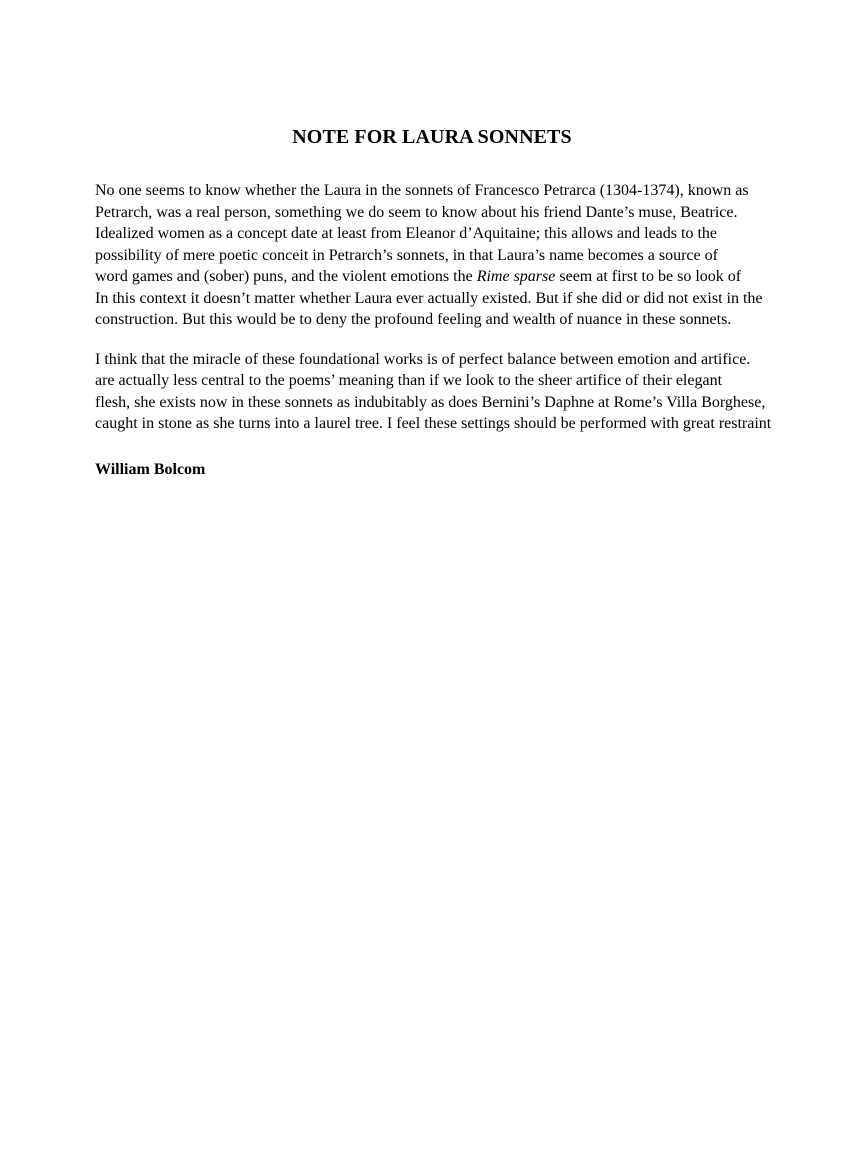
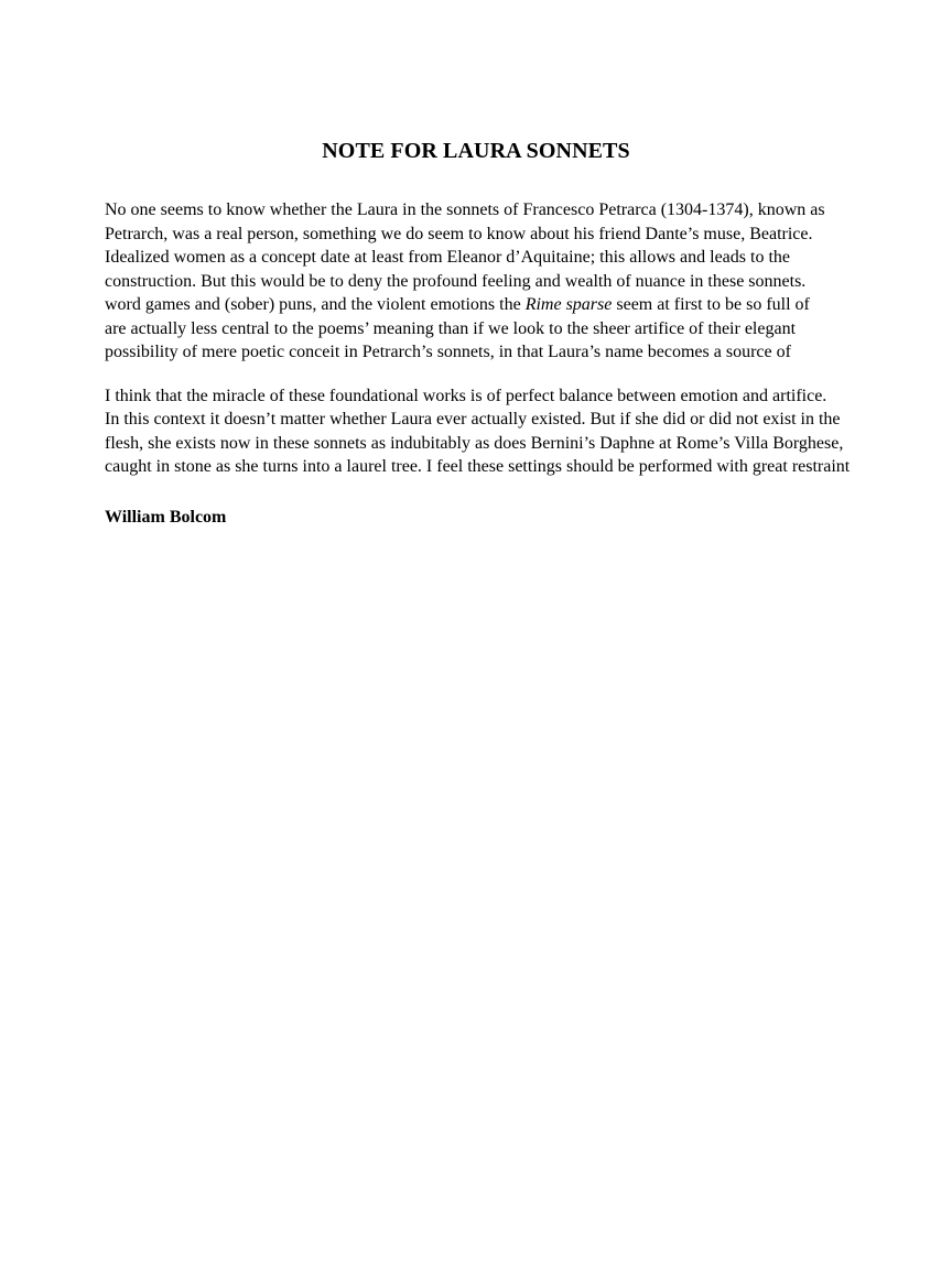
  NOTE FOR LAURA SONNETS
  No one seems to know whether the Laura in the sonnets of Francesco Petrarca (1304-1374), known as
  Petrarch, was a real person, something we do seem to know about his friend Dante’s muse, Beatrice.
  Idealized women as a concept date at least from Eleanor d’Aquitaine; this allows and leads to the
- possibility of mere poetic conceit in Petrarch’s sonnets, in that Laura’s name becomes a source of
+ construction. But this would be to deny the profound feeling and wealth of nuance in these sonnets.
- word games and (sober) puns, and the violent emotions the Rime sparse seem at first to be so look of
+ word games and (sober) puns, and the violent emotions the Rime sparse seem at first to be so full of
- In this context it doesn’t matter whether Laura ever actually existed. But if she did or did not exist in the
+ are actually less central to the poems’ meaning than if we look to the sheer artifice of their elegant
- construction. But this would be to deny the profound feeling and wealth of nuance in these sonnets.
+ possibility of mere poetic conceit in Petrarch’s sonnets, in that Laura’s name becomes a source of
  I think that the miracle of these foundational works is of perfect balance between emotion and artifice.
- are actually less central to the poems’ meaning than if we look to the sheer artifice of their elegant
+ In this context it doesn’t matter whether Laura ever actually existed. But if she did or did not exist in the
  flesh, she exists now in these sonnets as indubitably as does Bernini’s Daphne at Rome’s Villa Borghese,
  caught in stone as she turns into a laurel tree. I feel these settings should be performed with great restraint
  William Bolcom
